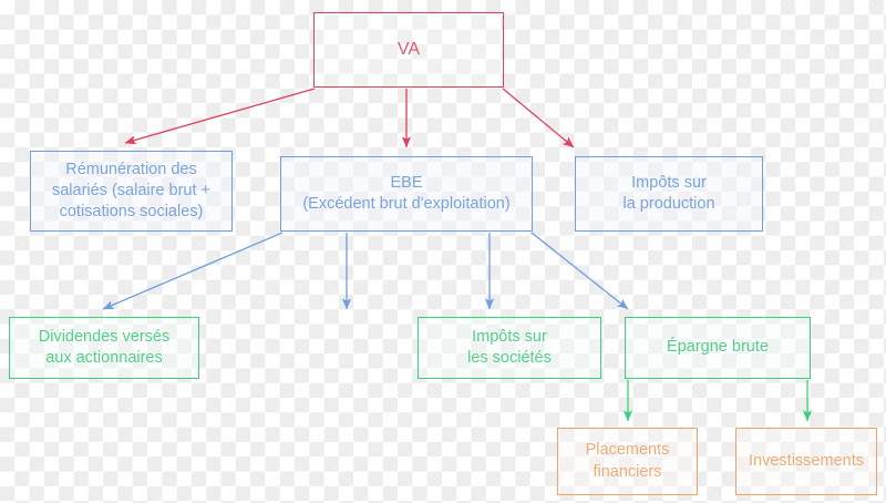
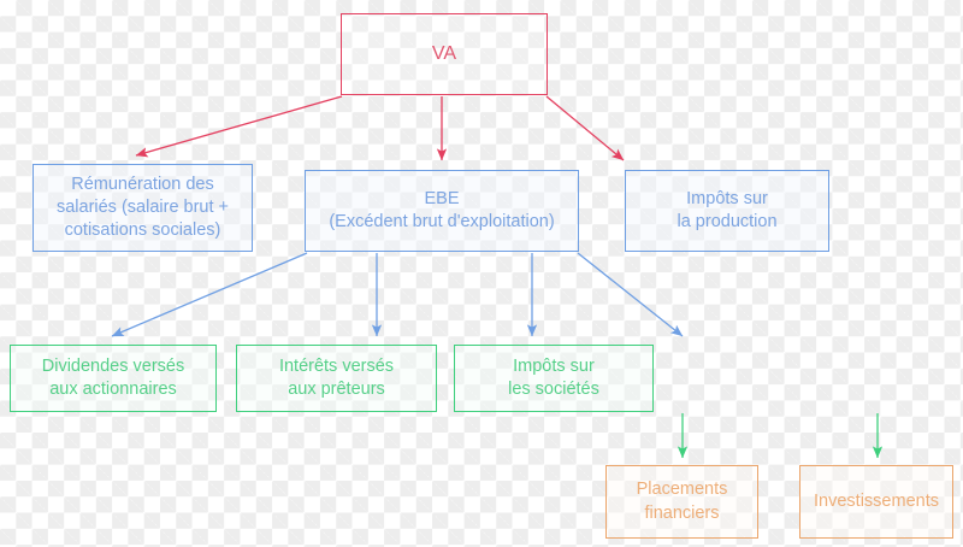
  VA
  Rémunération des
  salariés (salaire brut +
  cotisations sociales)
  EBE
  (Excédent brut d'exploitation)
  Impôts sur
  la production
  Dividendes versés
  aux actionnaires
+ Intérêts versés
+ aux prêteurs
  Impôts sur
  les sociétés
- Épargne brute
  Placements
  financiers
  Investissements
